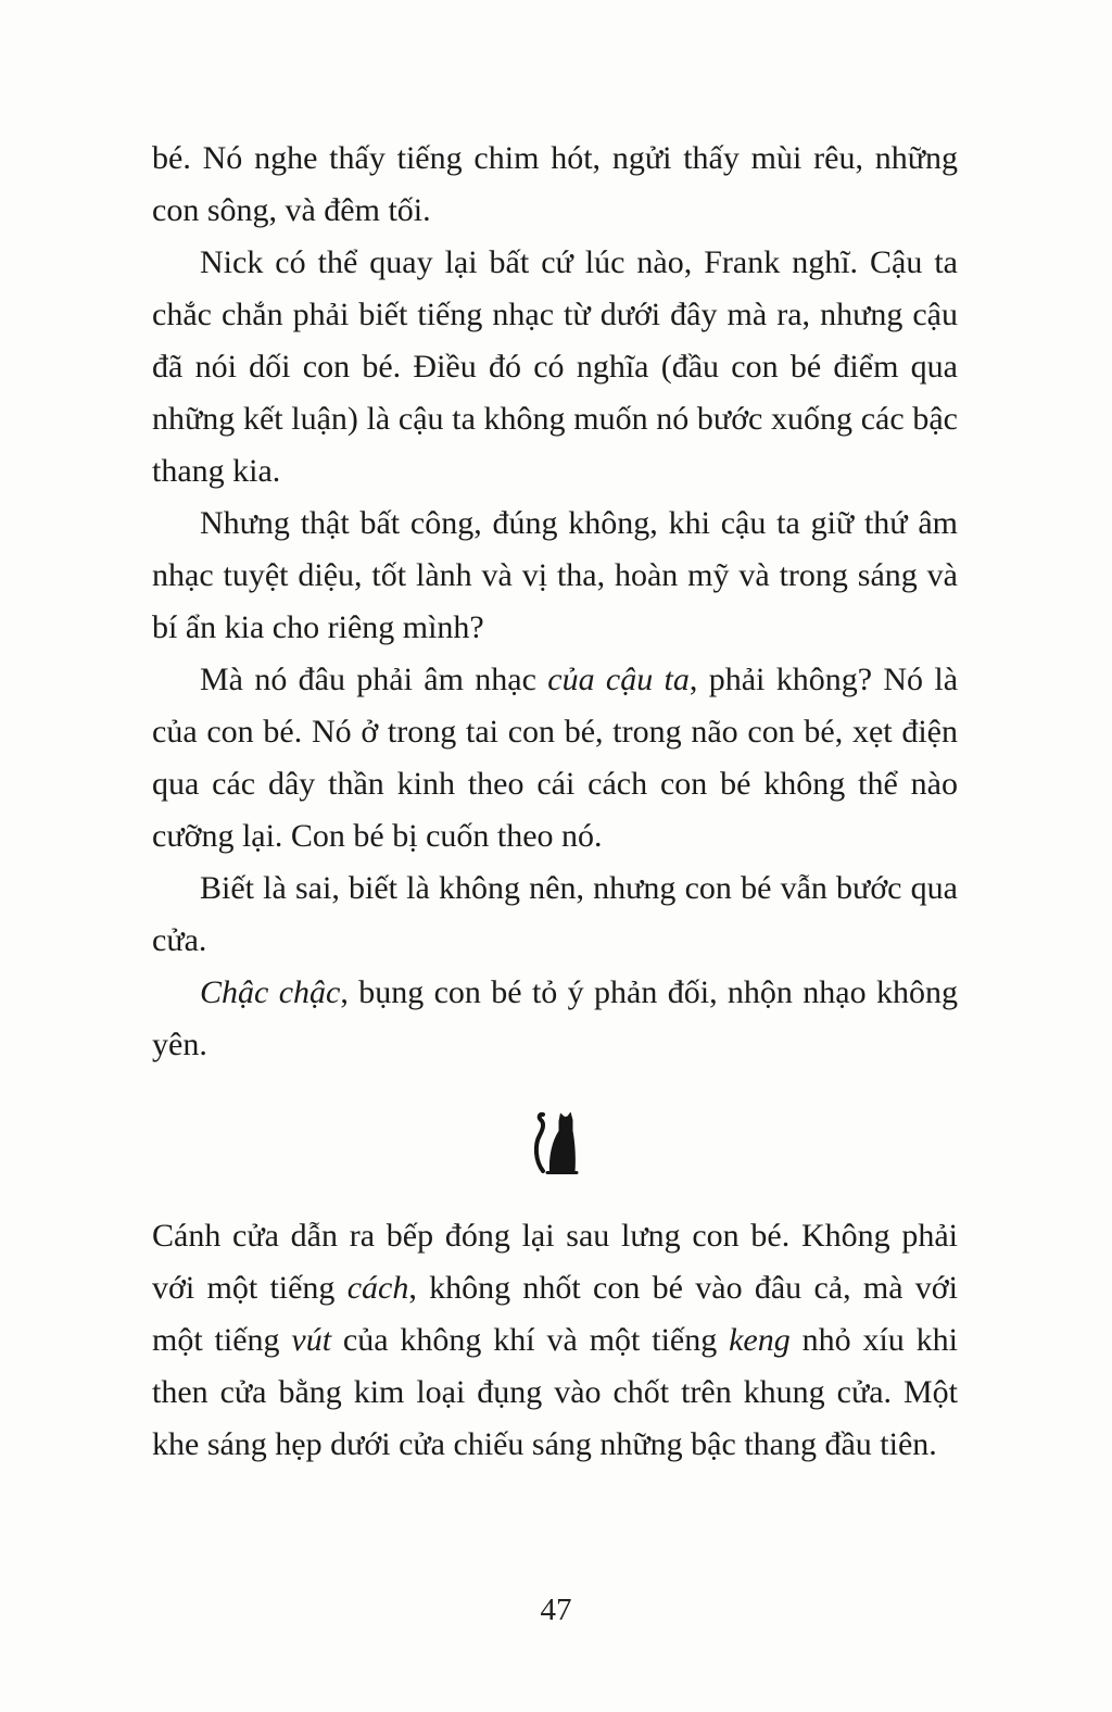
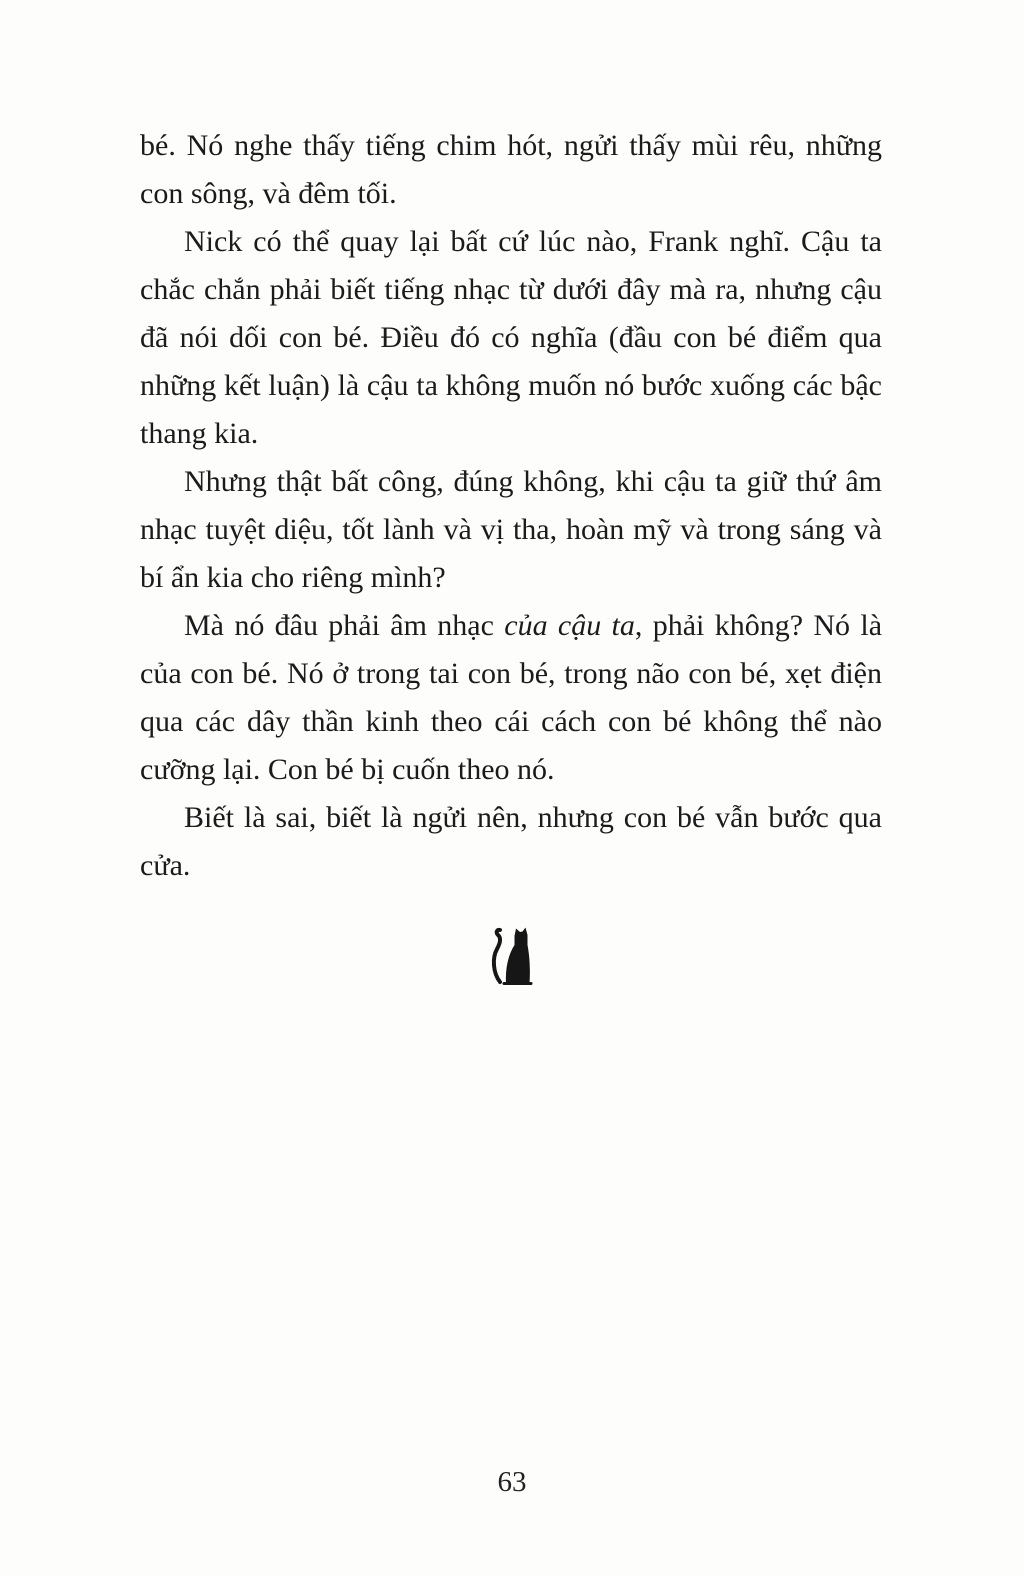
  bé. Nó nghe thấy tiếng chim hót, ngửi thấy mùi rêu, những con sông, và đêm tối.
  Nick có thể quay lại bất cứ lúc nào, Frank nghĩ. Cậu ta chắc chắn phải biết tiếng nhạc từ dưới đây mà ra, nhưng cậu đã nói dối con bé. Điều đó có nghĩa (đầu con bé điểm qua những kết luận) là cậu ta không muốn nó bước xuống các bậc thang kia.
  Nhưng thật bất công, đúng không, khi cậu ta giữ thứ âm nhạc tuyệt diệu, tốt lành và vị tha, hoàn mỹ và trong sáng và bí ẩn kia cho riêng mình?
  Mà nó đâu phải âm nhạc của cậu ta, phải không? Nó là của con bé. Nó ở trong tai con bé, trong não con bé, xẹt điện qua các dây thần kinh theo cái cách con bé không thể nào cưỡng lại. Con bé bị cuốn theo nó.
- Biết là sai, biết là không nên, nhưng con bé vẫn bước qua cửa.
+ Biết là sai, biết là ngửi nên, nhưng con bé vẫn bước qua cửa.
- Chậc chậc, bụng con bé tỏ ý phản đối, nhộn nhạo không yên.
- Cánh cửa dẫn ra bếp đóng lại sau lưng con bé. Không phải với một tiếng cách, không nhốt con bé vào đâu cả, mà với một tiếng vút của không khí và một tiếng keng nhỏ xíu khi then cửa bằng kim loại đụng vào chốt trên khung cửa. Một khe sáng hẹp dưới cửa chiếu sáng những bậc thang đầu tiên.
- 47
+ 63
